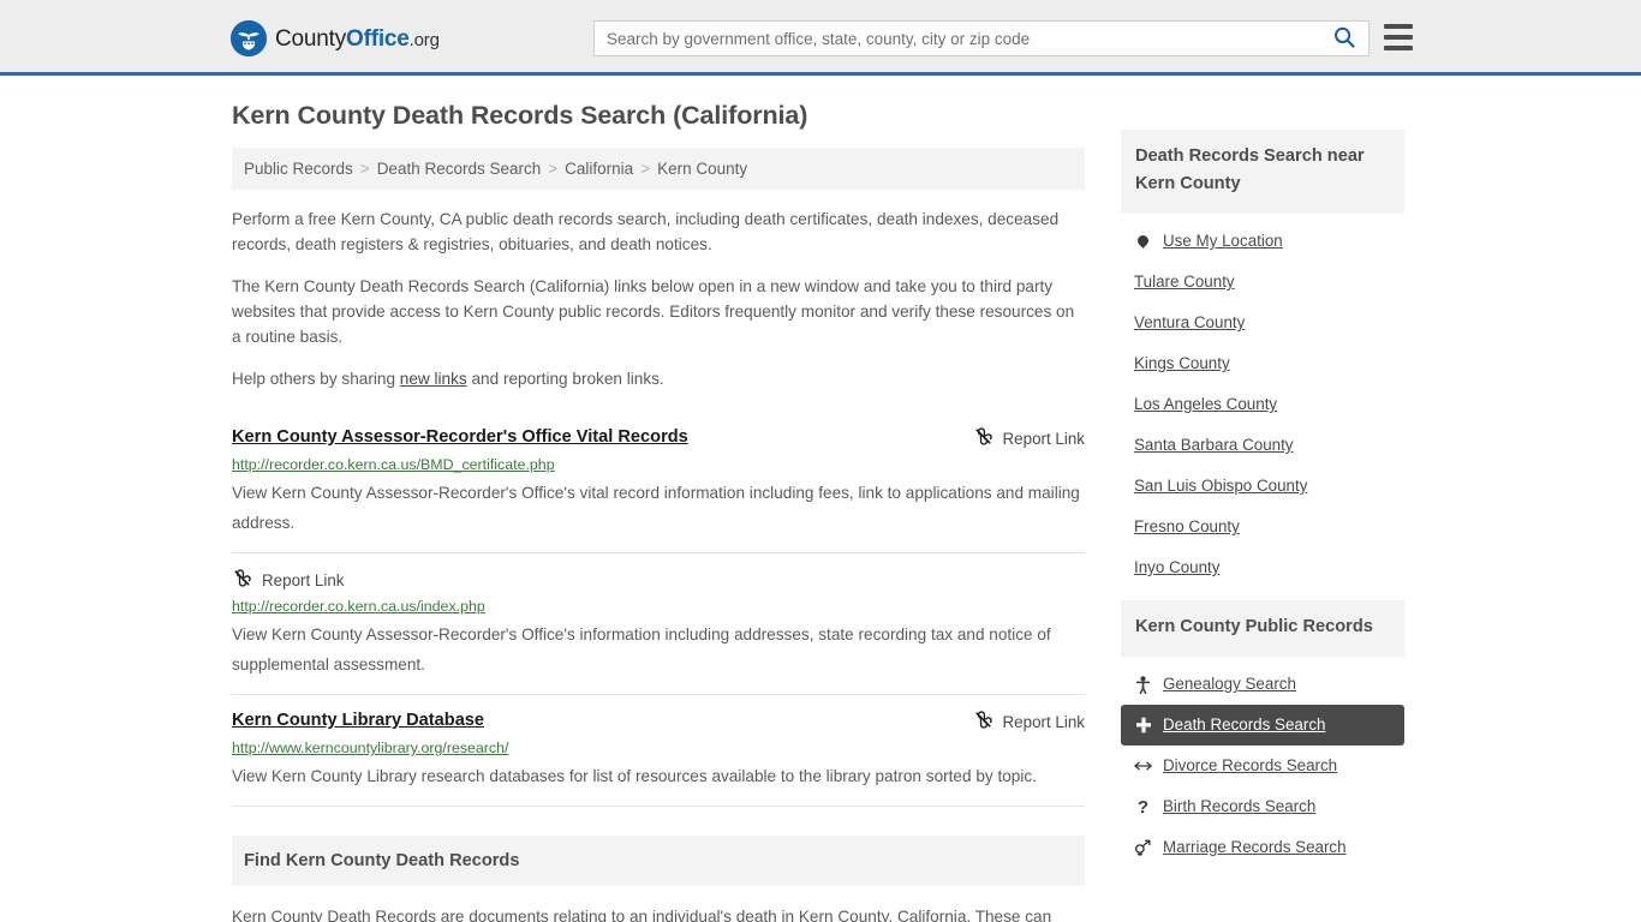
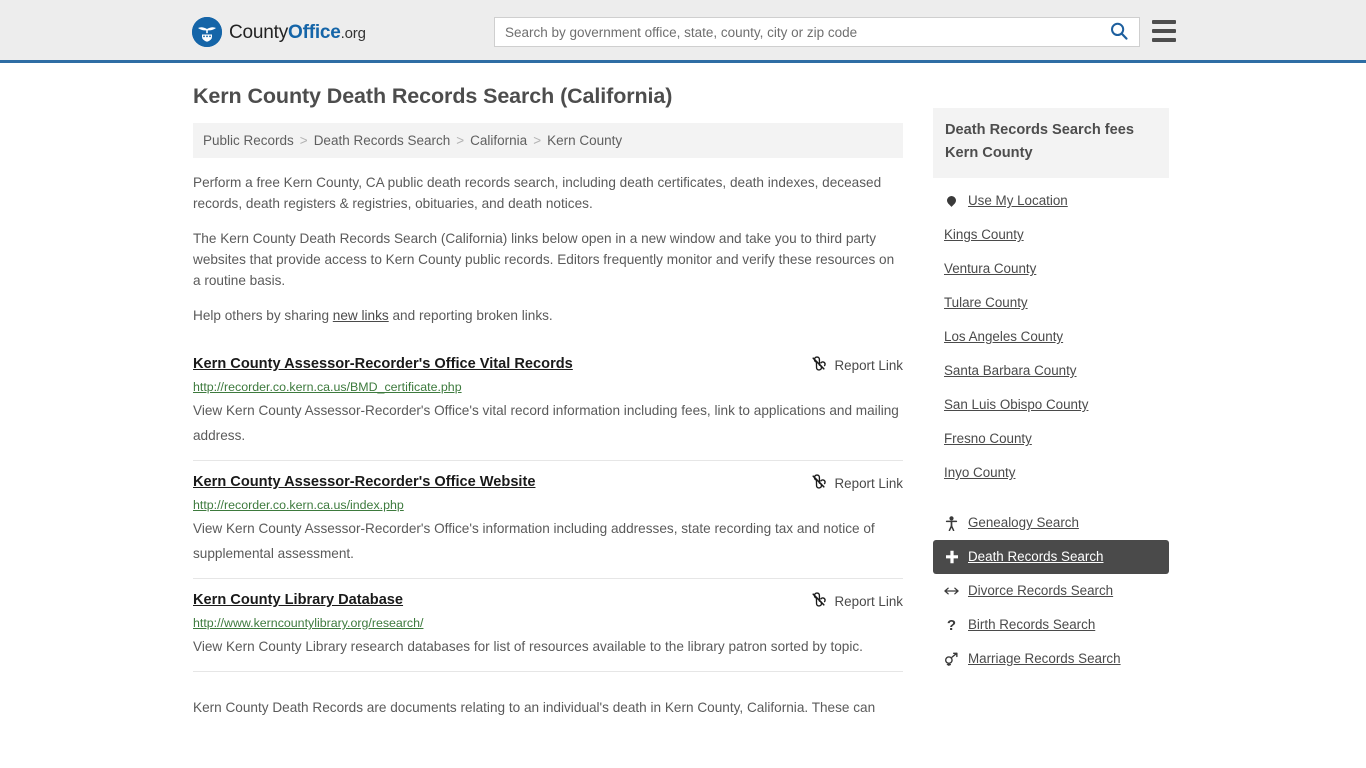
  CountyOffice.org
  Search by government office, state, county, city or zip code
  Kern County Death Records Search (California)
  Public Records > Death Records Search > California > Kern County
  Perform a free Kern County, CA public death records search, including death certificates, death indexes, deceased records, death registers & registries, obituaries, and death notices.
  The Kern County Death Records Search (California) links below open in a new window and take you to third party websites that provide access to Kern County public records. Editors frequently monitor and verify these resources on a routine basis.
  Help others by sharing new links and reporting broken links.
  Kern County Assessor-Recorder's Office Vital Records
  Report Link
  http://recorder.co.kern.ca.us/BMD_certificate.php
  View Kern County Assessor-Recorder's Office's vital record information including fees, link to applications and mailing address.
+ Kern County Assessor-Recorder's Office Website
  Report Link
  http://recorder.co.kern.ca.us/index.php
  View Kern County Assessor-Recorder's Office's information including addresses, state recording tax and notice of supplemental assessment.
  Kern County Library Database
  Report Link
  http://www.kerncountylibrary.org/research/
  View Kern County Library research databases for list of resources available to the library patron sorted by topic.
- Find Kern County Death Records
  Kern County Death Records are documents relating to an individual's death in Kern County, California. These can
- Death Records Search near Kern County
+ Death Records Search fees Kern County
  Use My Location
- Tulare County
+ Kings County
  Ventura County
- Kings County
+ Tulare County
  Los Angeles County
  Santa Barbara County
  San Luis Obispo County
  Fresno County
  Inyo County
- Kern County Public Records
  Genealogy Search
  Death Records Search
  Divorce Records Search
  ?
  Birth Records Search
  Marriage Records Search
